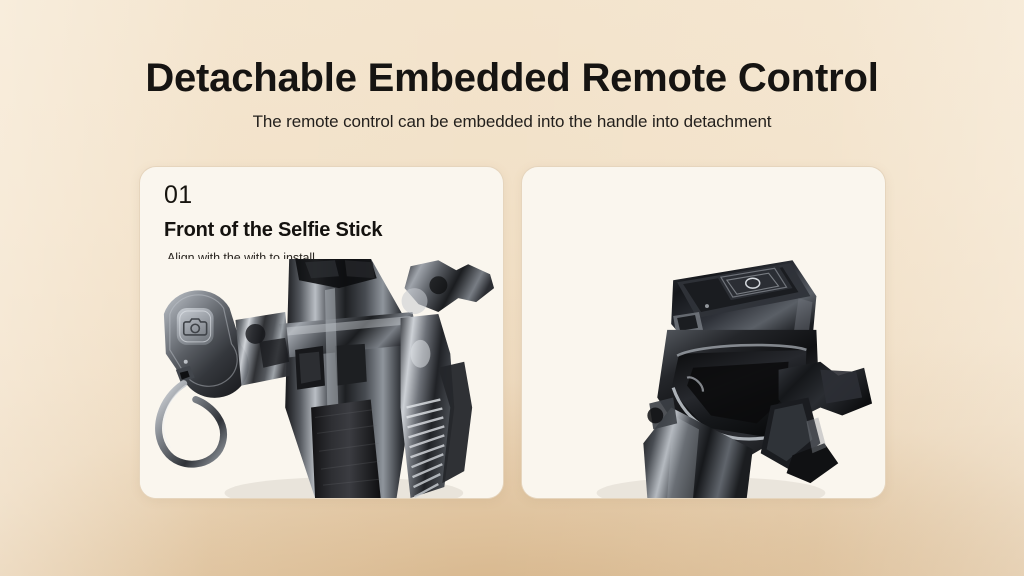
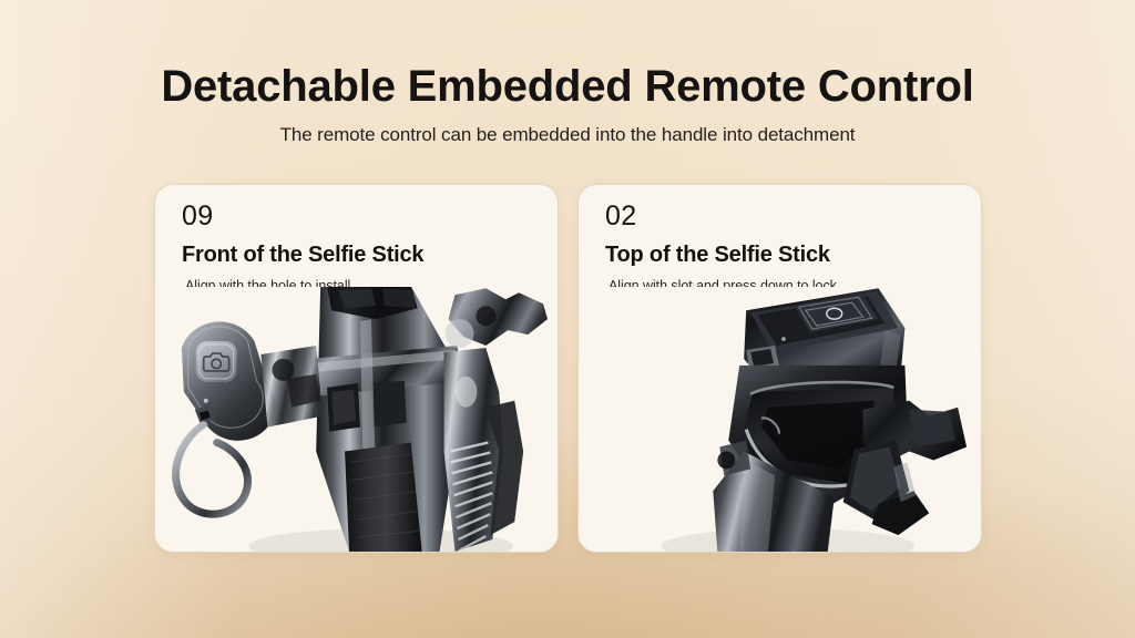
  Detachable Embedded Remote Control
  The remote control can be embedded into the handle into detachment
- 01
+ 09
  Front of the Selfie Stick
- Align with the with to install
+ Align with the hole to install
+ 02
+ Top of the Selfie Stick
+ Align with slot and press down to lock
